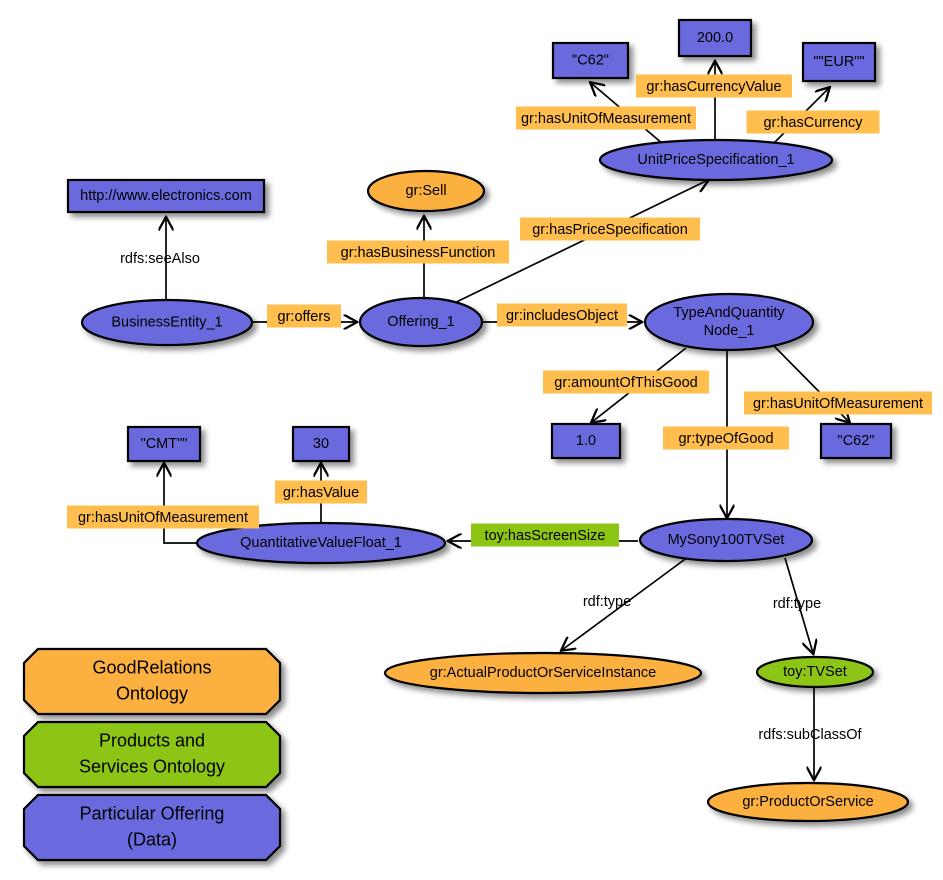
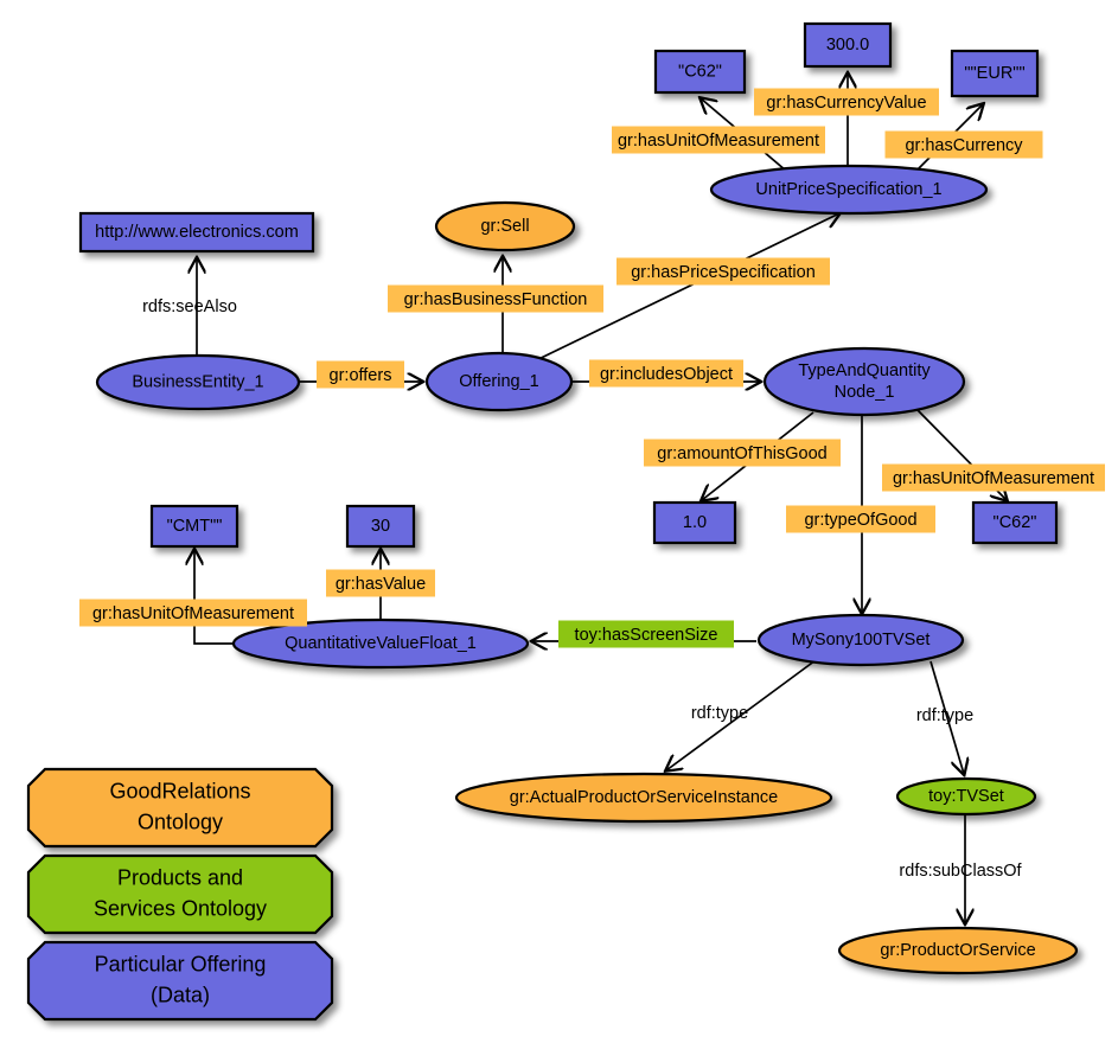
  "C62"
- 200.0
+ 300.0
  ""EUR""
  UnitPriceSpecification_1
  http://www.electronics.com
  gr:Sell
  BusinessEntity_1
  Offering_1
  TypeAndQuantity Node_1
  1.0
  "C62"
  "CMT""
  30
  QuantitativeValueFloat_1
  MySony100TVSet
  gr:ActualProductOrServiceInstance
  toy:TVSet
  gr:ProductOrService
  gr:hasUnitOfMeasurement
  gr:hasCurrencyValue
  gr:hasCurrency
  rdfs:seeAlso
  gr:hasBusinessFunction
  gr:offers
  gr:hasPriceSpecification
  gr:includesObject
  gr:amountOfThisGood
  gr:typeOfGood
  gr:hasUnitOfMeasurement
  gr:hasUnitOfMeasurement
  gr:hasValue
  toy:hasScreenSize
  rdf:type
  rdf:type
  rdfs:subClassOf
  GoodRelations Ontology
  Products and Services Ontology
  Particular Offering (Data)
